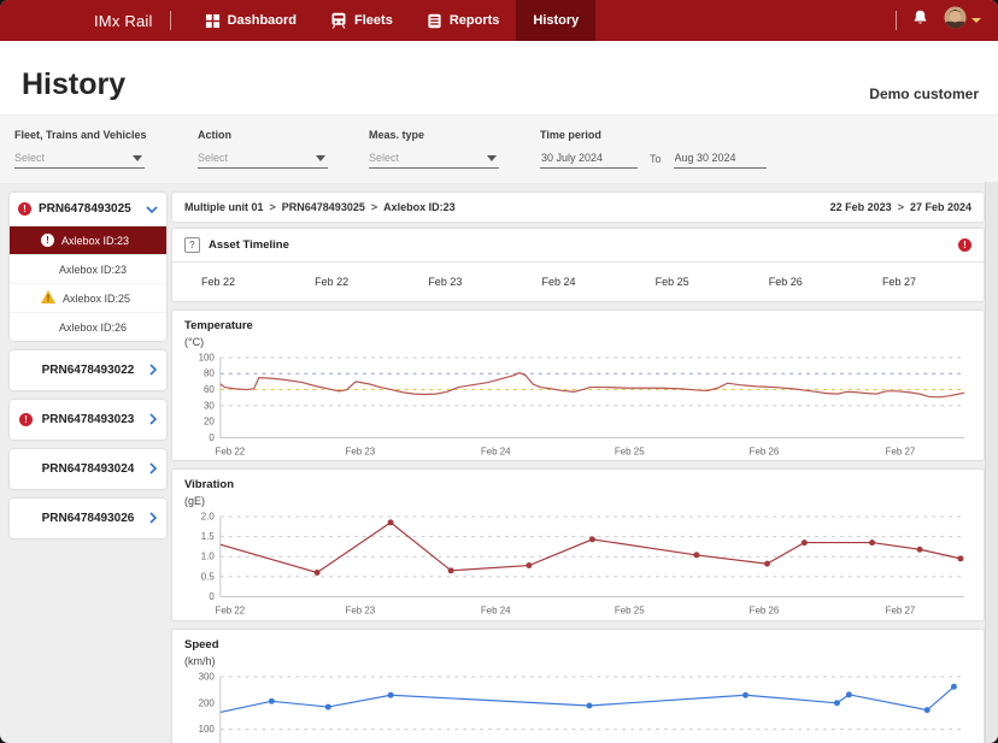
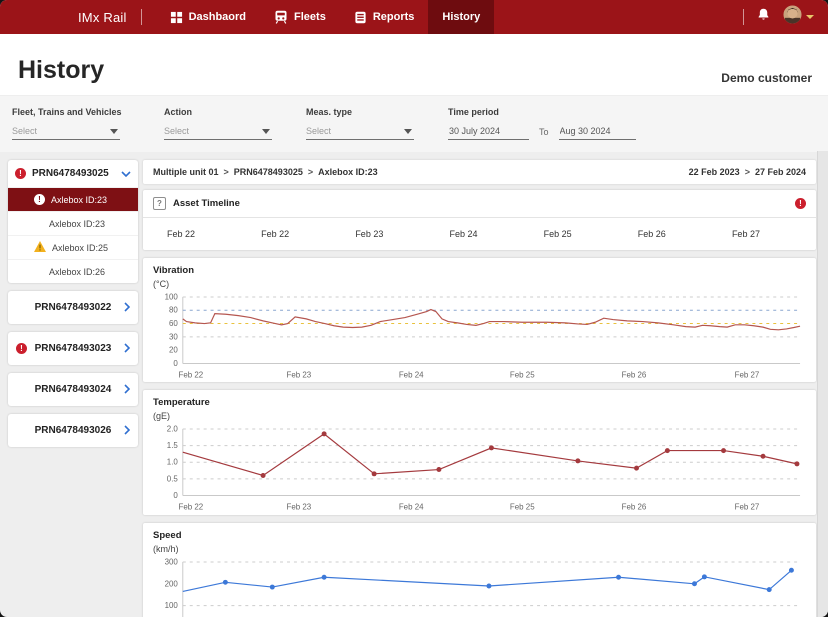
  IMx Rail
  Dashbaord
  Fleets
  Reports
  History
  History
  Demo customer
  Fleet, Trains and Vehicles
  Select
  Action
  Select
  Meas. type
  Select
  Time period
  30 July 2024
  To
  Aug 30 2024
  PRN6478493025
  Axlebox ID:23
  Axlebox ID:23
  Axlebox ID:25
  Axlebox ID:26
  PRN6478493022
  PRN6478493023
  PRN6478493024
  PRN6478493026
  Multiple unit 01
  >
  PRN6478493025
  >
  Axlebox ID:23
  22 Feb 2023
  >
  27 Feb 2024
  Asset Timeline
  Feb 22
  Feb 22
  Feb 23
  Feb 24
  Feb 25
  Feb 26
  Feb 27
- Temperature
+ Vibration
  (°C)
  0
  20
  30
  60
  80
  100
  Feb 22
  Feb 23
  Feb 24
  Feb 25
  Feb 26
  Feb 27
- Vibration
+ Temperature
  (gE)
  0
  0.5
  1.0
  1.5
  2.0
  Feb 22
  Feb 23
  Feb 24
  Feb 25
  Feb 26
  Feb 27
  Speed
  (km/h)
  100
  200
  300
